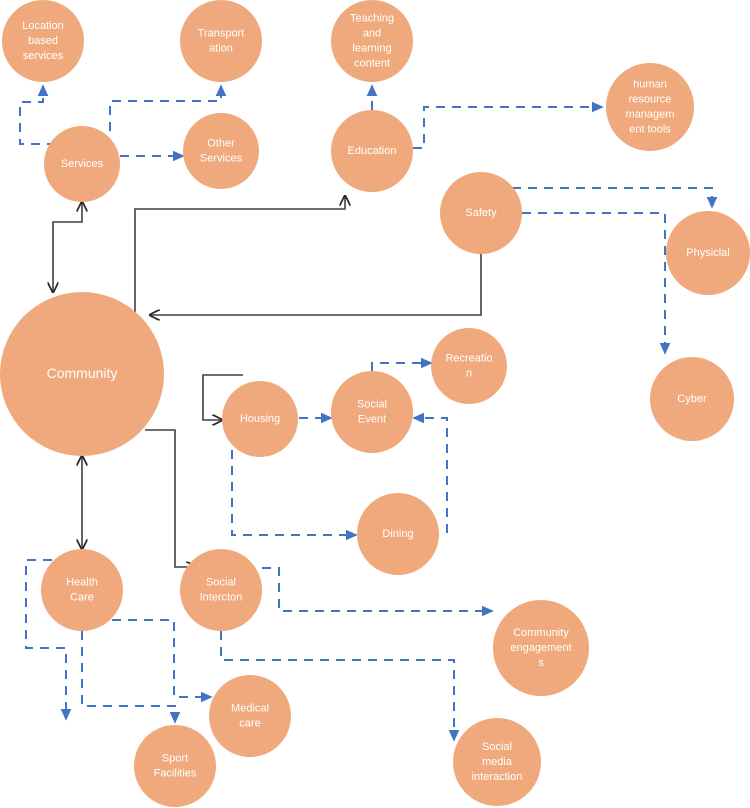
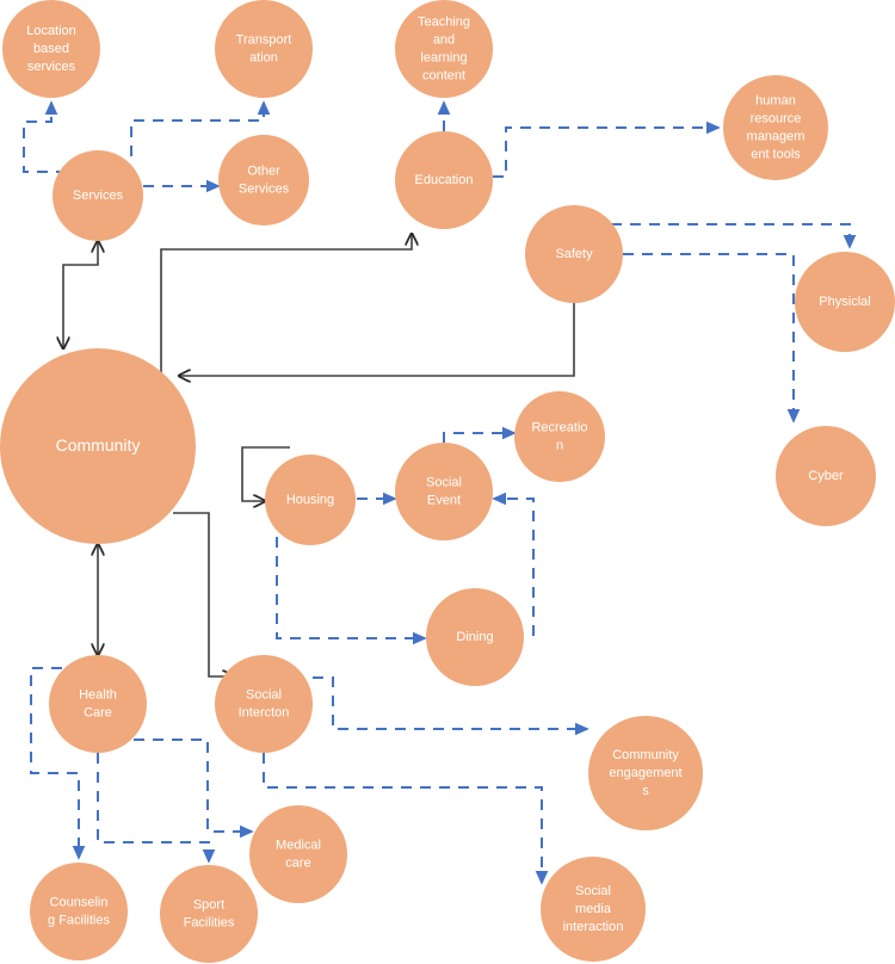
  Location based services
  Transport ation
  Teaching and learning content
  human resource managem ent tools
  Services
  Other Services
  Education
  Physiclal
  Safety
  Cyber
  Community
  Recreatio n
  Housing
  Social Event
  Dining
  Health Care
  Social Intercton
  Community engagement s
  Medical care
+ Counselin g Facilities
  Sport Facilities
  Social media interaction
